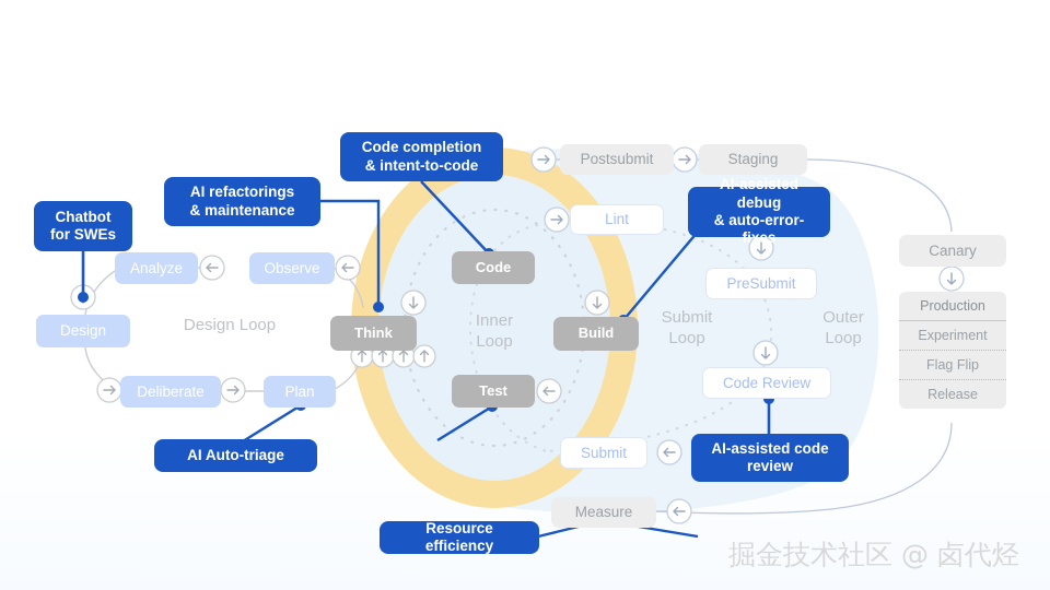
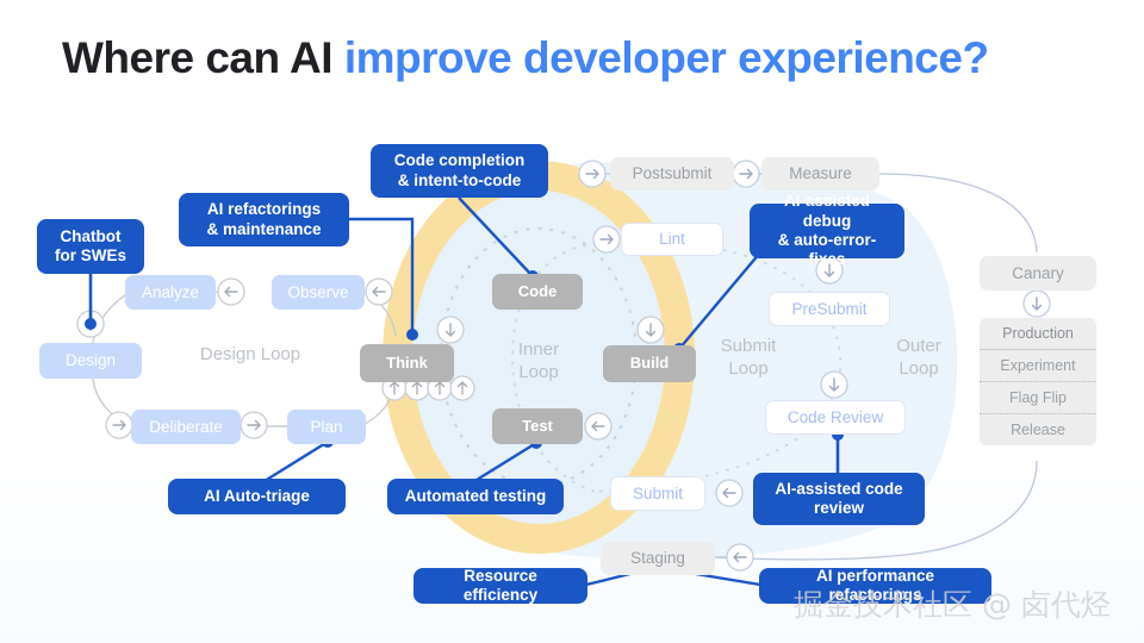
+ Where can AI improve developer experience?
  Design Loop
  Inner
  Loop
  Submit
  Loop
  Outer
  Loop
  Analyze
  Observe
  Design
  Deliberate
  Plan
  Think
  Code
  Build
  Test
  Lint
  PreSubmit
  Code Review
  Submit
  Postsubmit
- Staging
+ Measure
  Canary
- Measure
+ Staging
  Production
  Experiment
  Flag Flip
  Release
  Chatbot
  for SWEs
  AI refactorings
  & maintenance
  Code completion
  & intent-to-code
  AI-assisted debug
  & auto-error-fixes
  AI Auto-triage
+ Automated testing
  AI-assisted code
  review
  Resource efficiency
+ AI performance refactorings
  掘金技术社区 @ 卤代烃
